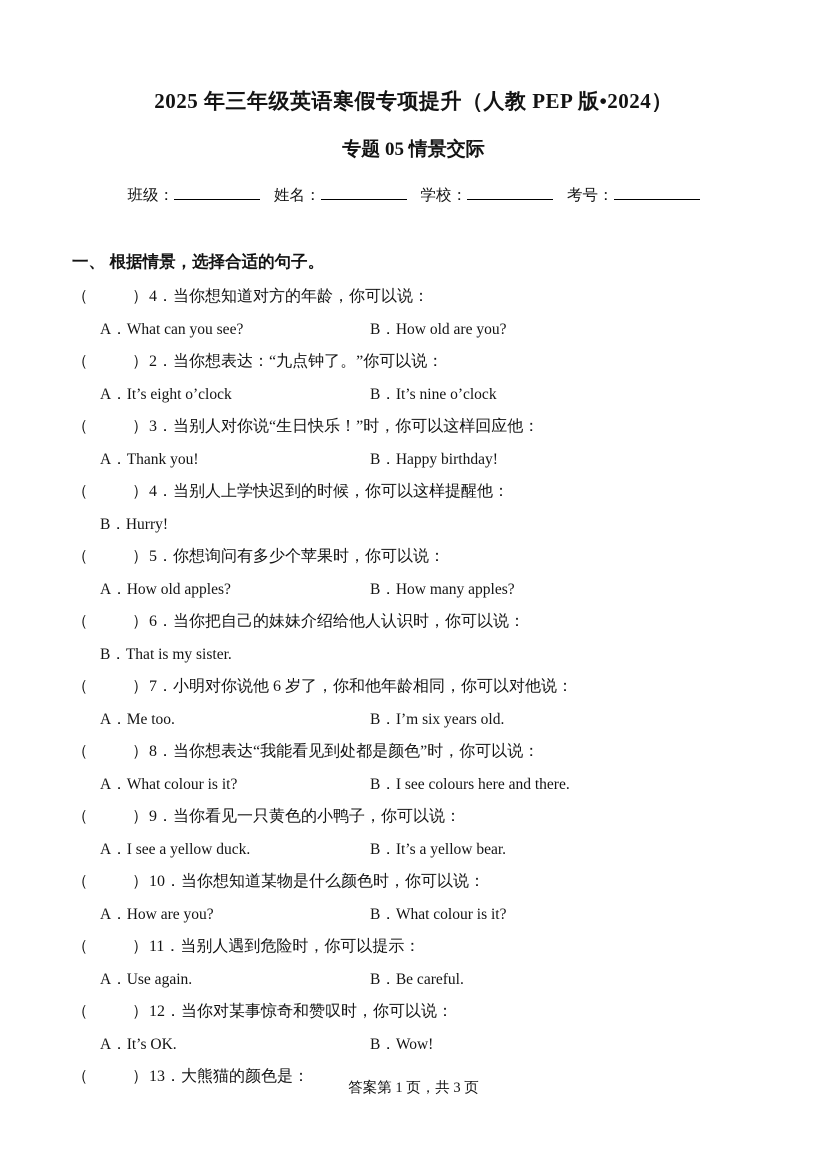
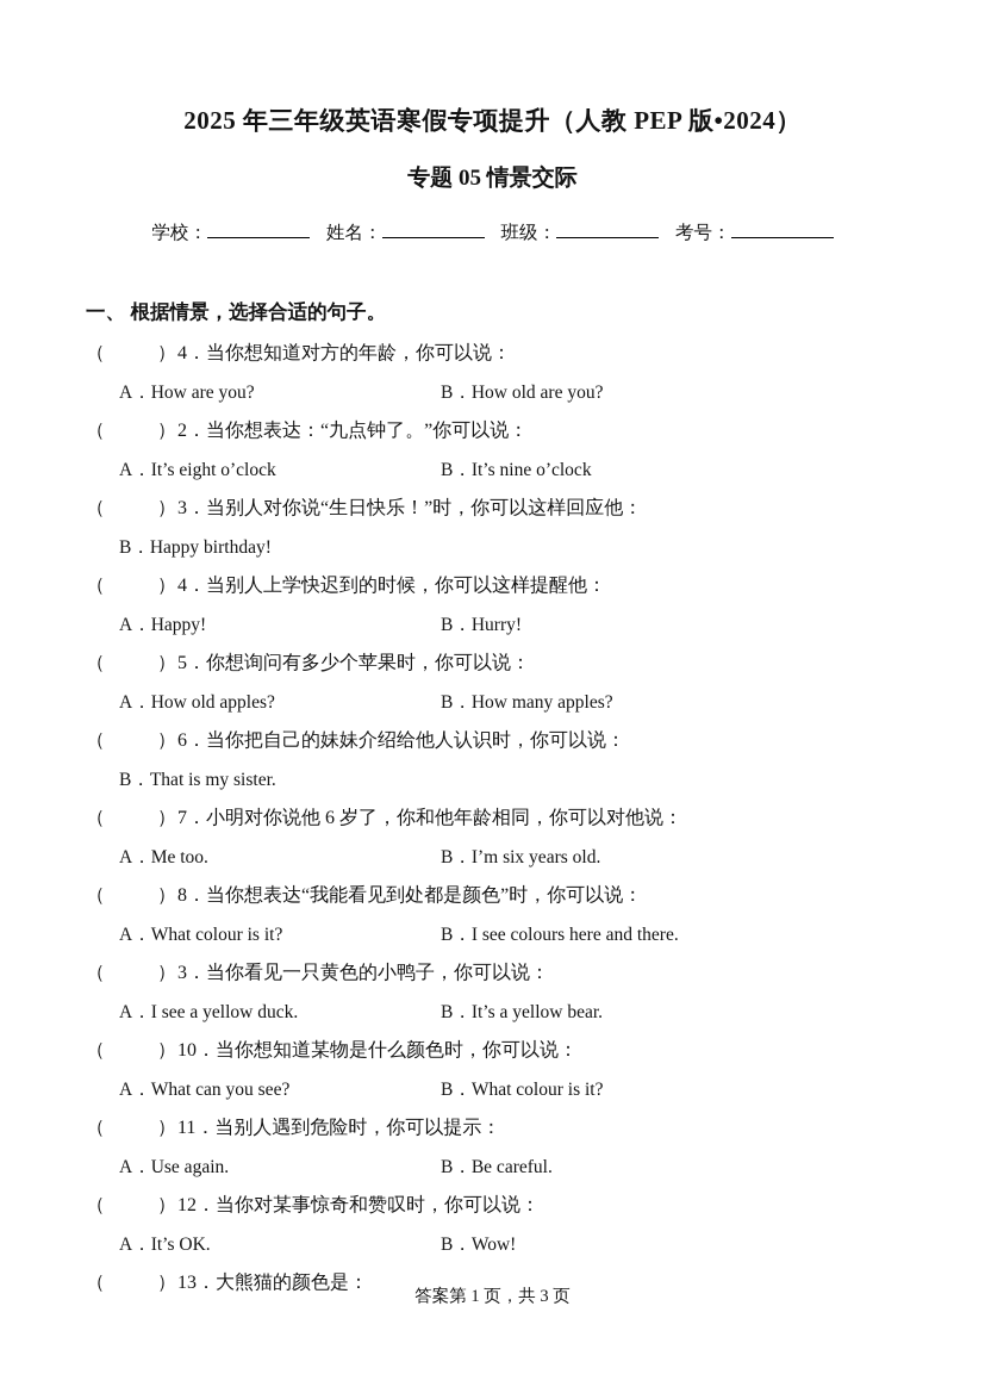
  2025 年三年级英语寒假专项提升（人教 PEP 版•2024）
  专题 05 情景交际
- 班级：
+ 学校：
  姓名：
- 学校：
+ 班级：
  考号：
  一、 根据情景，选择合适的句子。
  （ ）4．当你想知道对方的年龄，你可以说：
- A．What can you see?
+ A．How are you?
  B．How old are you?
  （ ）2．当你想表达：“九点钟了。”你可以说：
  A．It’s eight o’clock
  B．It’s nine o’clock
  （ ）3．当别人对你说“生日快乐！”时，你可以这样回应他：
- A．Thank you!
  B．Happy birthday!
  （ ）4．当别人上学快迟到的时候，你可以这样提醒他：
+ A．Happy!
  B．Hurry!
  （ ）5．你想询问有多少个苹果时，你可以说：
  A．How old apples?
  B．How many apples?
  （ ）6．当你把自己的妹妹介绍给他人认识时，你可以说：
  B．That is my sister.
  （ ）7．小明对你说他 6 岁了，你和他年龄相同，你可以对他说：
  A．Me too.
  B．I’m six years old.
  （ ）8．当你想表达“我能看见到处都是颜色”时，你可以说：
  A．What colour is it?
  B．I see colours here and there.
- （ ）9．当你看见一只黄色的小鸭子，你可以说：
+ （ ）3．当你看见一只黄色的小鸭子，你可以说：
  A．I see a yellow duck.
  B．It’s a yellow bear.
  （ ）10．当你想知道某物是什么颜色时，你可以说：
- A．How are you?
+ A．What can you see?
  B．What colour is it?
  （ ）11．当别人遇到危险时，你可以提示：
  A．Use again.
  B．Be careful.
  （ ）12．当你对某事惊奇和赞叹时，你可以说：
  A．It’s OK.
  B．Wow!
  （ ）13．大熊猫的颜色是：
  答案第 1 页，共 3 页
